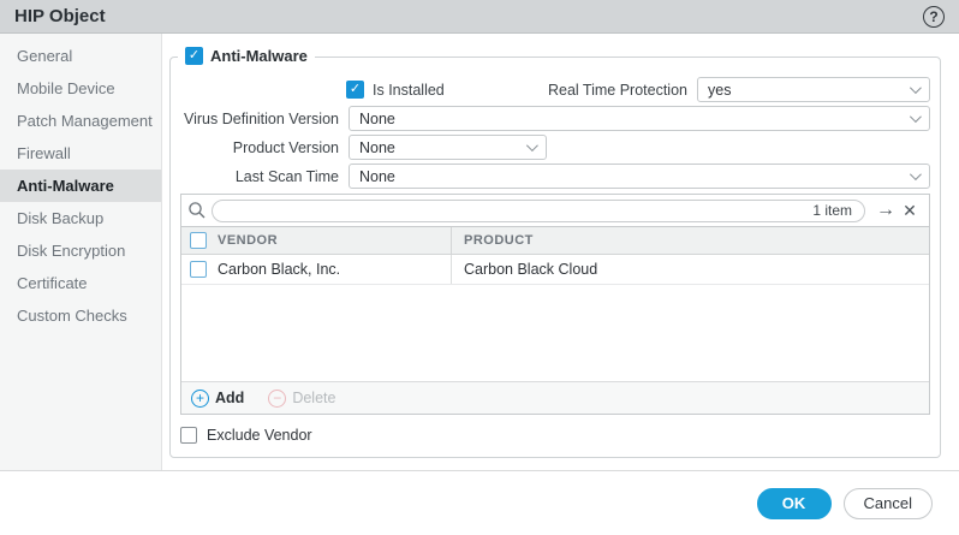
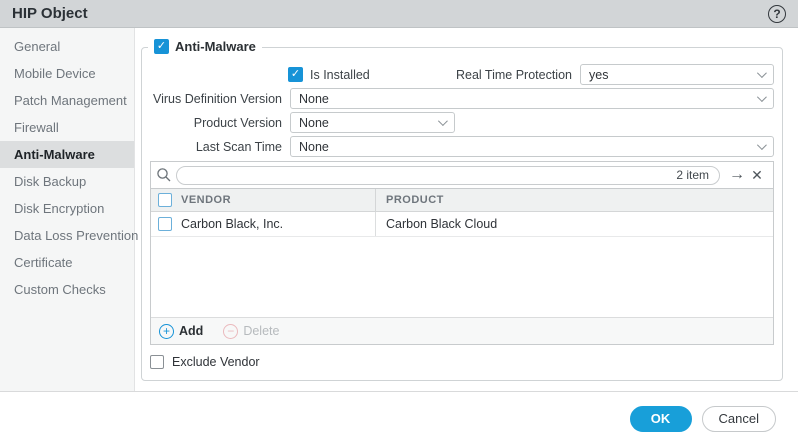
  HIP Object
  ?
  General
  Mobile Device
  Patch Management
  Firewall
  Anti-Malware
  Disk Backup
  Disk Encryption
+ Data Loss Prevention
  Certificate
  Custom Checks
  ✓
  Anti-Malware
  ✓
  Is Installed
  Real Time Protection
  yes
  Virus Definition Version
  None
  Product Version
  None
  Last Scan Time
  None
- 1 item
+ 2 item
  →
  ✕
  VENDOR
  PRODUCT
  Carbon Black, Inc.
  Carbon Black Cloud
  +
  Add
  −
  Delete
  Exclude Vendor
  OK
  Cancel
